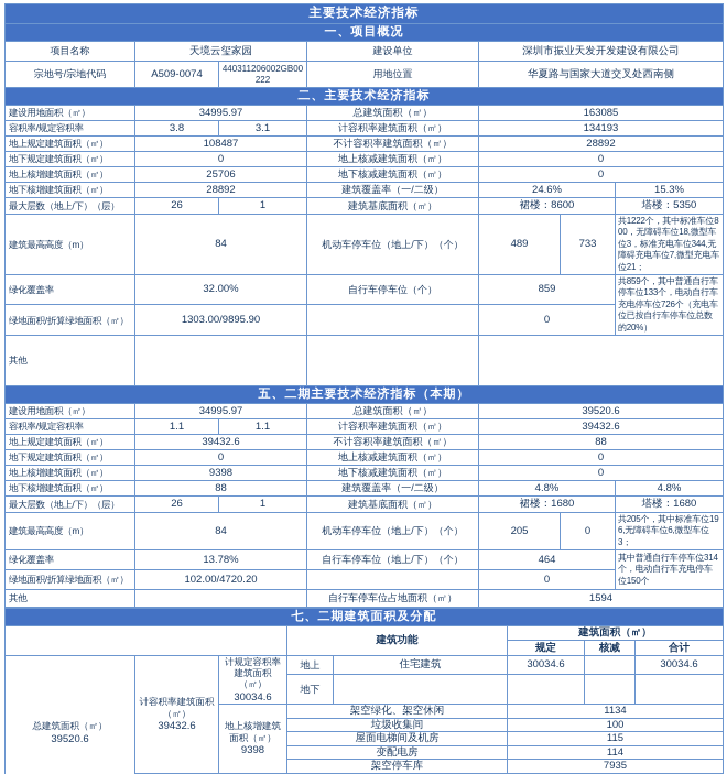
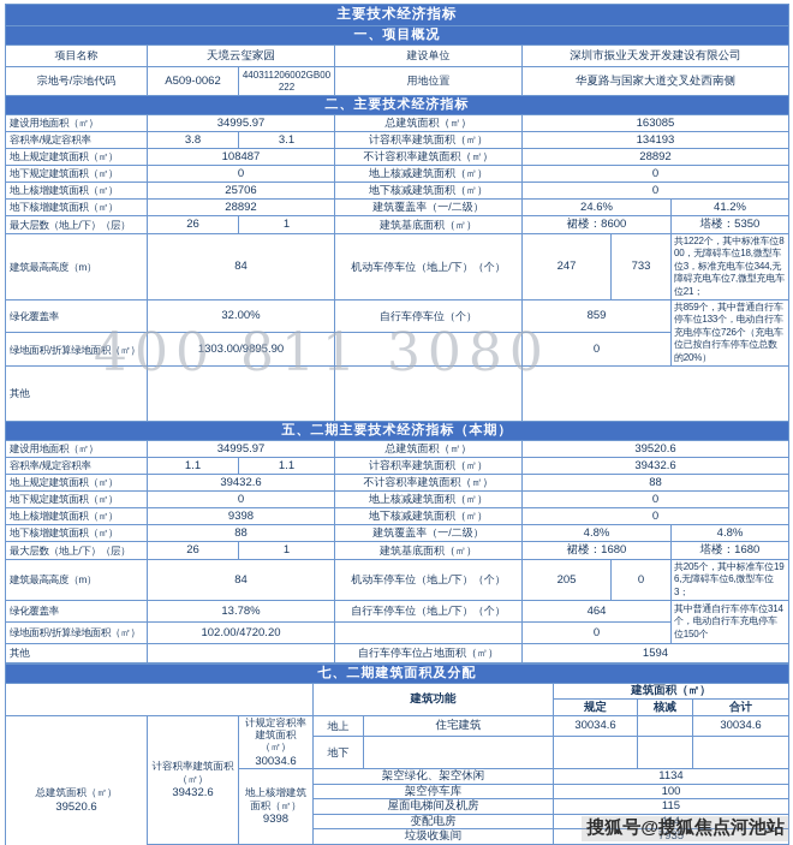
  主要技术经济指标
  一、项目概况
  项目名称	天境云玺家园	建设单位	深圳市振业天发开发建设有限公司
- 宗地号/宗地代码	A509-0074	440311206002GB00222	用地位置	华夏路与国家大道交叉处西南侧
+ 宗地号/宗地代码	A509-0062	440311206002GB00222	用地位置	华夏路与国家大道交叉处西南侧
  二、主要技术经济指标
  建设用地面积（㎡）	34995.97	总建筑面积（㎡）	163085
  容积率/规定容积率	3.8	3.1	计容积率建筑面积（㎡）	134193
  地上规定建筑面积（㎡）	108487	不计容积率建筑面积（㎡）	28892
  地下规定建筑面积（㎡）	0	地上核减建筑面积（㎡）	0
  地上核增建筑面积（㎡）	25706	地下核减建筑面积（㎡）	0
- 地下核增建筑面积（㎡）	28892	建筑覆盖率（一/二级）	24.6%	15.3%
+ 地下核增建筑面积（㎡）	28892	建筑覆盖率（一/二级）	24.6%	41.2%
  最大层数（地上/下）（层）	26	1	建筑基底面积（㎡）	裙楼：8600	塔楼：5350
- 建筑最高高度（m）	84	机动车停车位（地上/下）（个）	489	733	共1222个，其中标准车位800，无障碍车位18,微型车位3，标准充电车位344,无障碍充电车位7,微型充电车位21；
+ 建筑最高高度（m）	84	机动车停车位（地上/下）（个）	247	733	共1222个，其中标准车位800，无障碍车位18,微型车位3，标准充电车位344,无障碍充电车位7,微型充电车位21；
  绿化覆盖率	32.00%	自行车停车位（个）	859	共859个，其中普通自行车停车位133个，电动自行车充电停车位726个（充电车位已按自行车停车位总数的20%）
  绿地面积/折算绿地面积（㎡）	1303.00/9895.90		0
  其他
  五、二期主要技术经济指标（本期）
  建设用地面积（㎡）	34995.97	总建筑面积（㎡）	39520.6
  容积率/规定容积率	1.1	1.1	计容积率建筑面积（㎡）	39432.6
  地上规定建筑面积（㎡）	39432.6	不计容积率建筑面积（㎡）	88
  地下规定建筑面积（㎡）	0	地上核减建筑面积（㎡）	0
  地上核增建筑面积（㎡）	9398	地下核减建筑面积（㎡）	0
  地下核增建筑面积（㎡）	88	建筑覆盖率（一/二级）	4.8%	4.8%
  最大层数（地上/下）（层）	26	1	建筑基底面积（㎡）	裙楼：1680	塔楼：1680
  建筑最高高度（m）	84	机动车停车位（地上/下）（个）	205	0	共205个，其中标准车位196,无障碍车位6,微型车位3；
  绿化覆盖率	13.78%	自行车停车位（地上/下）（个）	464	其中普通自行车停车位314个，电动自行车充电停车位150个
  绿地面积/折算绿地面积（㎡）	102.00/4720.20		0
  其他		自行车停车位占地面积（㎡）	1594
  七、二期建筑面积及分配
  	建筑功能	建筑面积（㎡）
  规定	核减	合计
  总建筑面积（㎡） 39520.6	计容积率建筑面积（㎡） 39432.6	计规定容积率建筑面积（㎡） 30034.6	地上	住宅建筑	30034.6		30034.6
  地下
  地上核增建筑面积（㎡） 9398	架空绿化、架空休闲	1134
- 垃圾收集间	100
+ 架空停车库	100
  屋面电梯间及机房	115
  变配电房	114
- 架空停车库	7935
+ 垃圾收集间	7935
+ 400 811 3080
+ 搜狐号@搜狐焦点河池站
